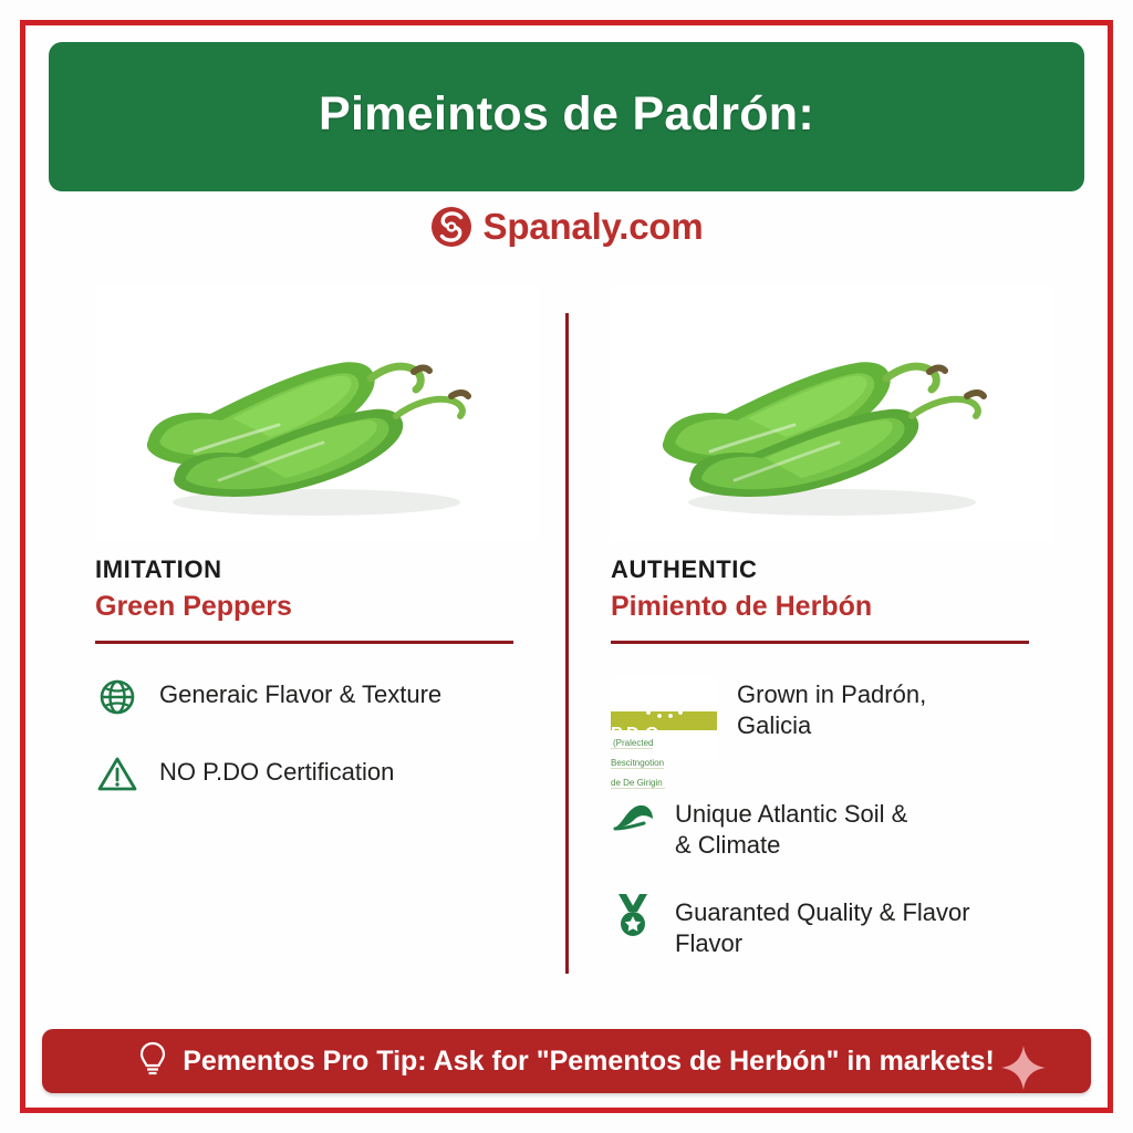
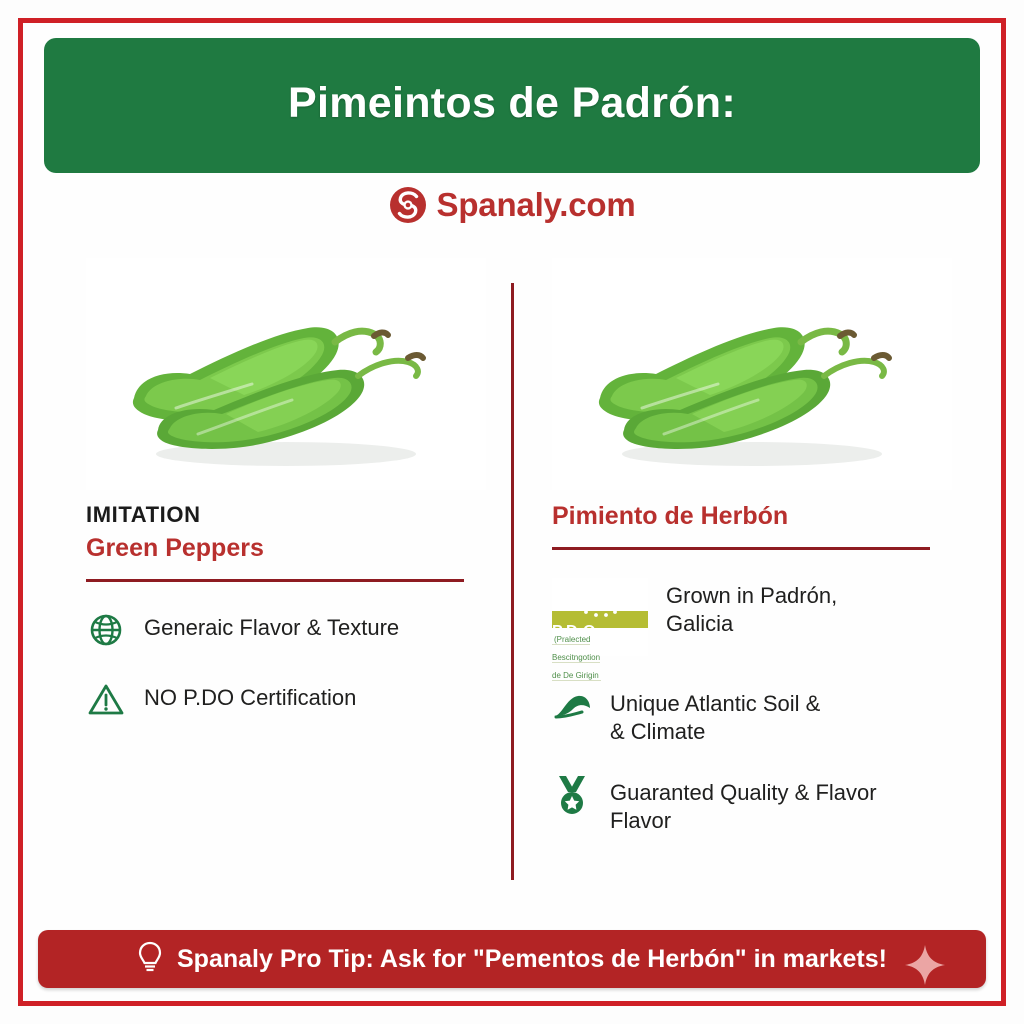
  Pimeintos de Padrón:
  Spanaly.com
  IMITATION
  Green Peppers
  Generaic Flavor & Texture
  NO P.DO Certification
- AUTHENTIC
  Pimiento de Herbón
  P.D.O.
  (Pralected
  Bescitngotion
  de De Girigin
  Grown in Padrón,
  Galicia
  Unique Atlantic Soil &
  & Climate
  Guaranted Quality & Flavor
  Flavor
- Pementos Pro Tip: Ask for "Pementos de Herbón" in markets!
+ Spanaly Pro Tip: Ask for "Pementos de Herbón" in markets!
